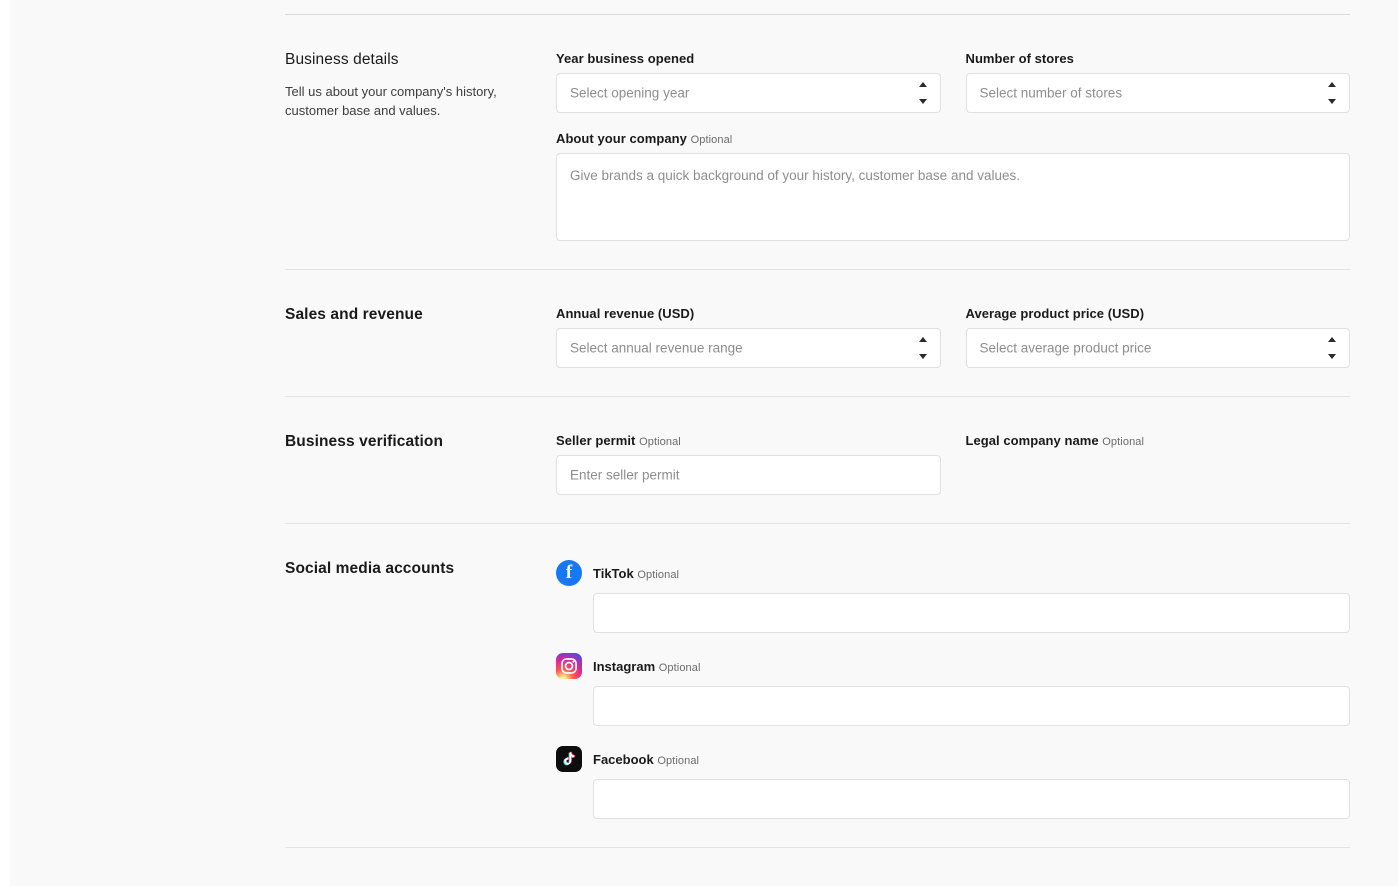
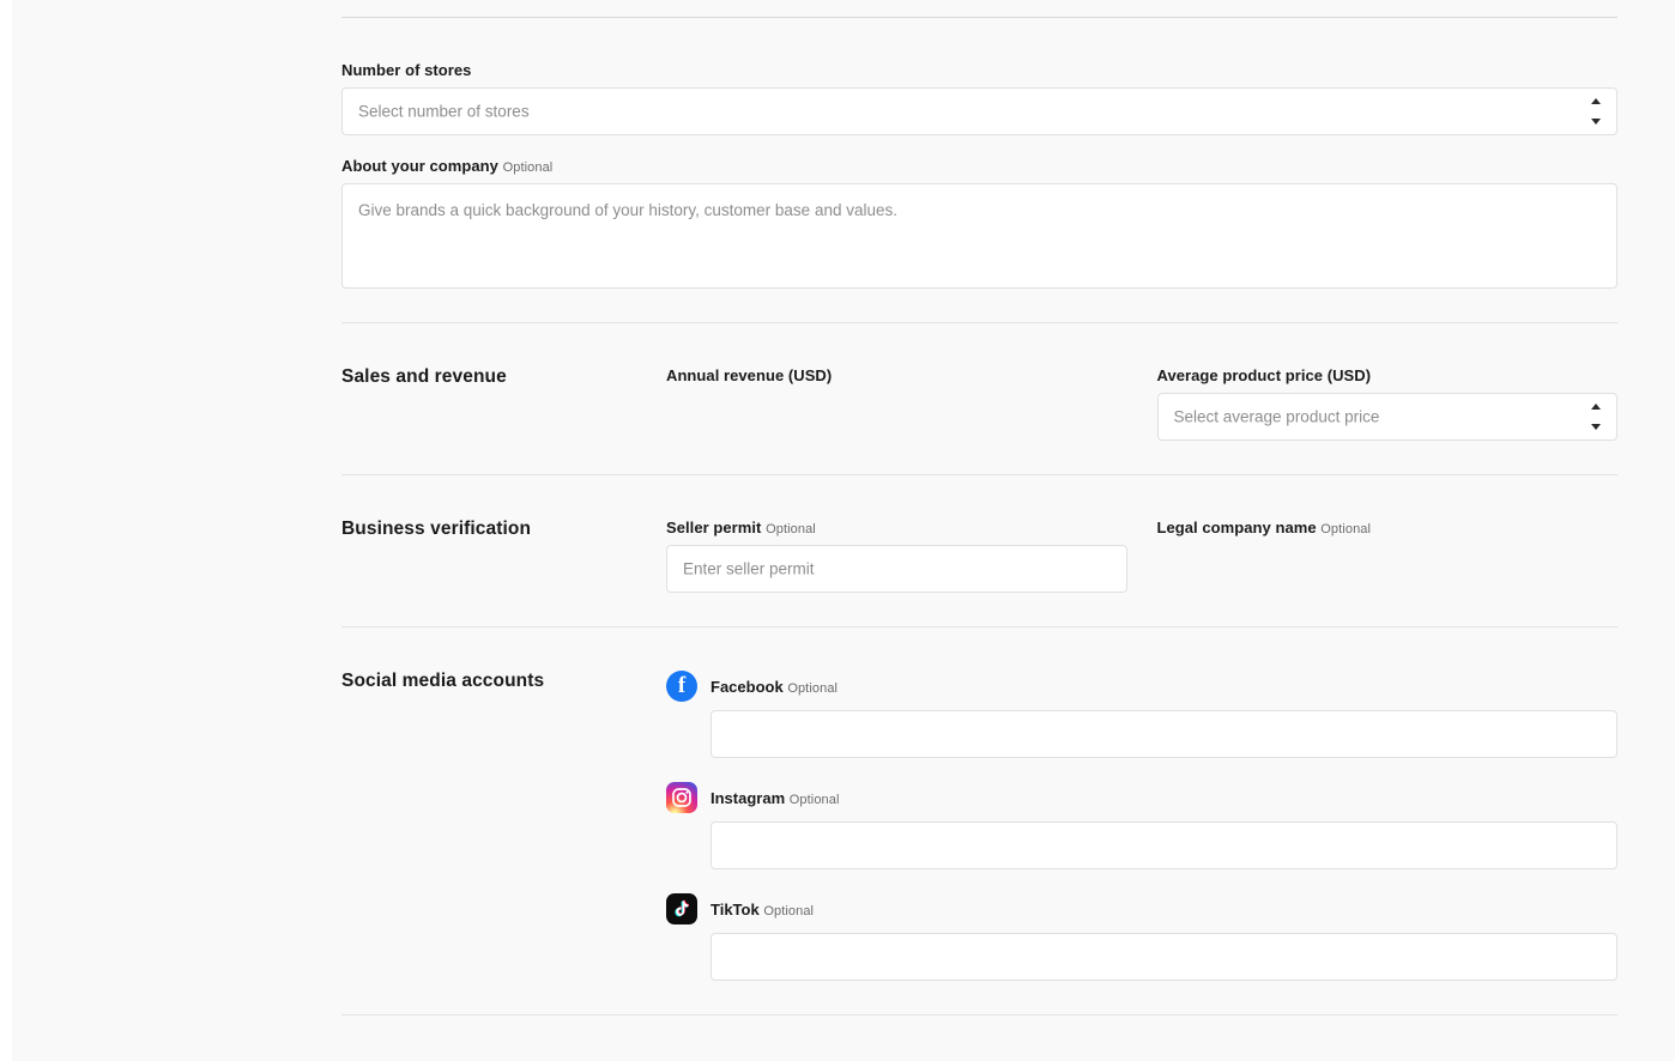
- Business details
- Tell us about your company's history, customer base and values.
- Year business opened
- Select opening year
  Number of stores
  Select number of stores
  About your company Optional
  Give brands a quick background of your history, customer base and values.
  Sales and revenue
  Annual revenue (USD)
- Select annual revenue range
  Average product price (USD)
  Select average product price
  Business verification
  Seller permit Optional
  Enter seller permit
  Legal company name Optional
  Social media accounts
- TikTok Optional
+ Facebook Optional
  Instagram Optional
- Facebook Optional
+ TikTok Optional
